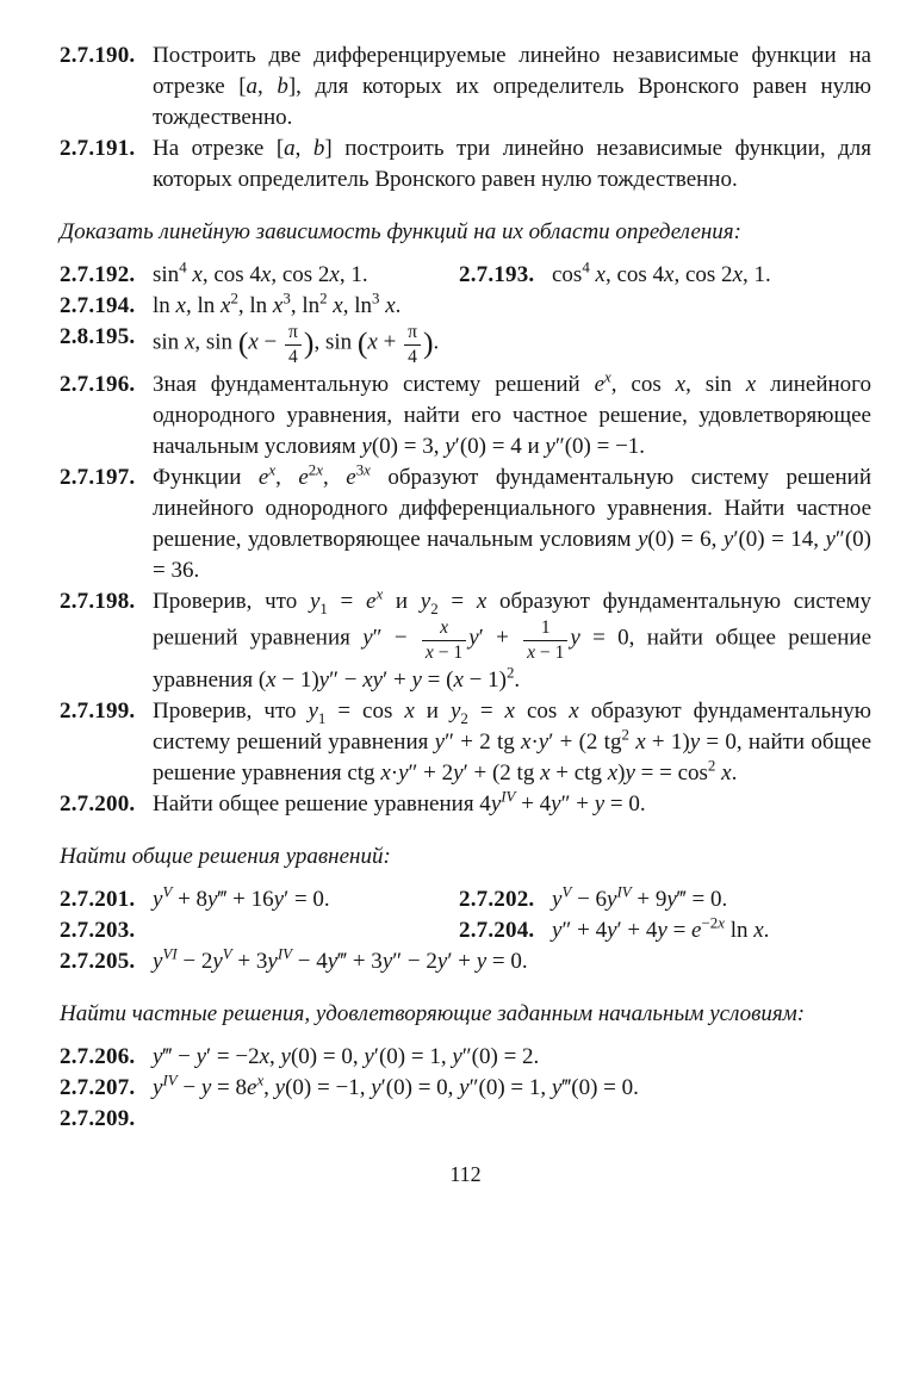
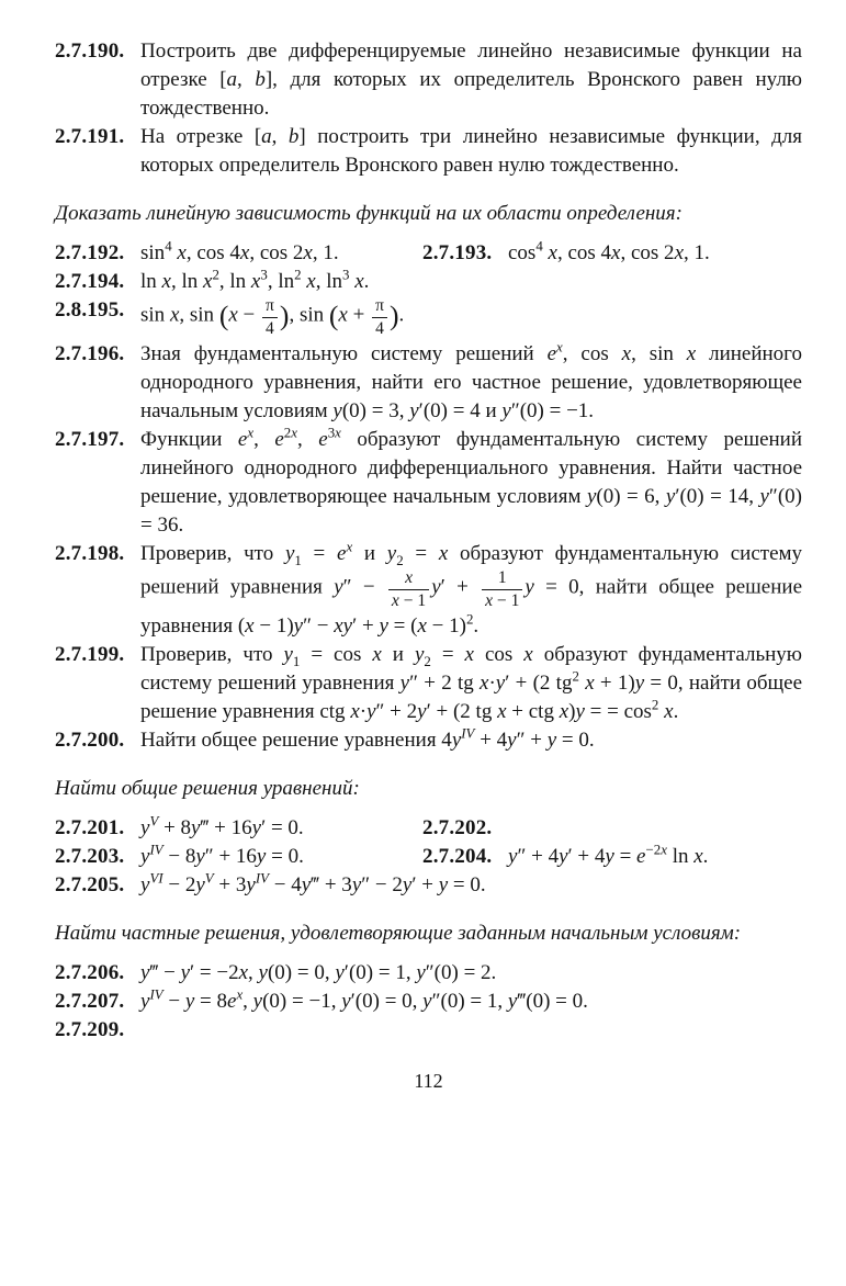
  2.7.190.
  Построить две дифференцируемые линейно независимые функции на отрезке [a, b], для которых их определитель Врон­ского равен нулю тождественно.
  2.7.191.
  На отрезке [a, b] построить три линейно независимые функ­ции, для которых определитель Вронского равен нулю тож­дественно.
  Доказать линейную зависимость функций на их области определения:
  2.7.192.
  sin4 x, cos 4x, cos 2x, 1.
  2.7.193.
  cos4 x, cos 4x, cos 2x, 1.
  2.7.194.
  ln x, ln x2, ln x3, ln2 x, ln3 x.
  2.8.195.
  sin x, sin (x −
  π
  4
  ), sin (x +
  π
  4
  ).
  2.7.196.
  Зная фундаментальную систему решений ex, cos x, sin x ли­нейного однородного уравнения, найти его частное решение, удовлетворяющее начальным условиям y(0) = 3, y′(0) = 4 и y″(0) = −1.
  2.7.197.
  Функции ex, e2x, e3x образуют фундаментальную систему ре­шений линейного однородного дифференциального уравнения. Найти частное решение, удовлетворяющее начальным услови­ям y(0) = 6, y′(0) = 14, y″(0) = 36.
  2.7.198.
  Проверив, что y1 = ex и y2 = x образуют фундаментальную систему решений уравнения y″ −
  x
  x − 1
  y′ +
  1
  x − 1
  y = 0, найти общее решение уравнения (x − 1)y″ − xy′ + y = (x − 1)2.
  2.7.199.
  Проверив, что y1 = cos x и y2 = x cos x образуют фундаменталь­ную систему решений уравнения y″ + 2 tg x·y′ + (2 tg2 x + 1)y = 0, найти общее решение уравнения ctg x·y″ + 2y′ + (2 tg x + ctg x)y = = cos2 x.
  2.7.200.
  Найти общее решение уравнения 4yIV + 4y″ + y = 0.
  Найти общие решения уравнений:
  2.7.201.
  yV + 8y‴ + 16y′ = 0.
  2.7.202.
- yV − 6yIV + 9y‴ = 0.
  2.7.203.
+ yIV − 8y″ + 16y = 0.
  2.7.204.
  y″ + 4y′ + 4y = e−2x ln x.
  2.7.205.
  yVI − 2yV + 3yIV − 4y‴ + 3y″ − 2y′ + y = 0.
  Найти частные решения, удовлетворяющие заданным начальным условиям:
  2.7.206.
  y‴ − y′ = −2x, y(0) = 0, y′(0) = 1, y″(0) = 2.
  2.7.207.
  yIV − y = 8ex, y(0) = −1, y′(0) = 0, y″(0) = 1, y‴(0) = 0.
  2.7.209.
  112
